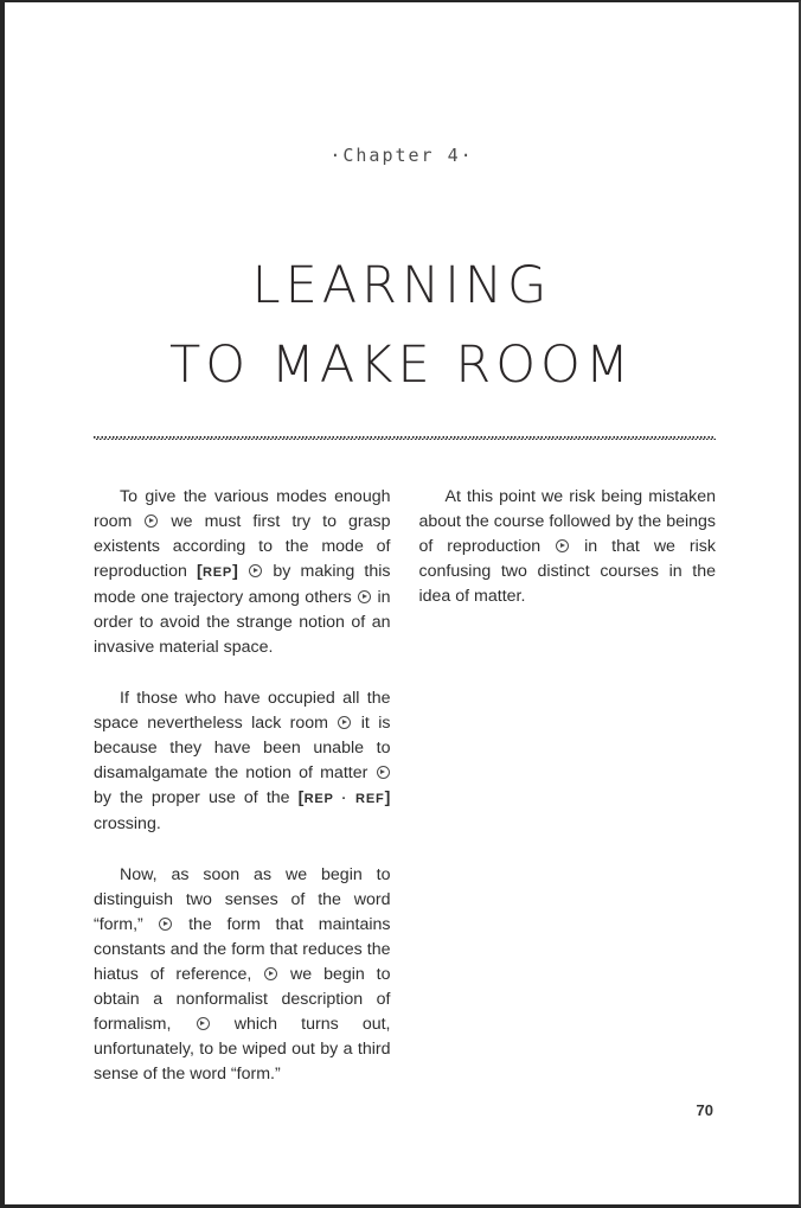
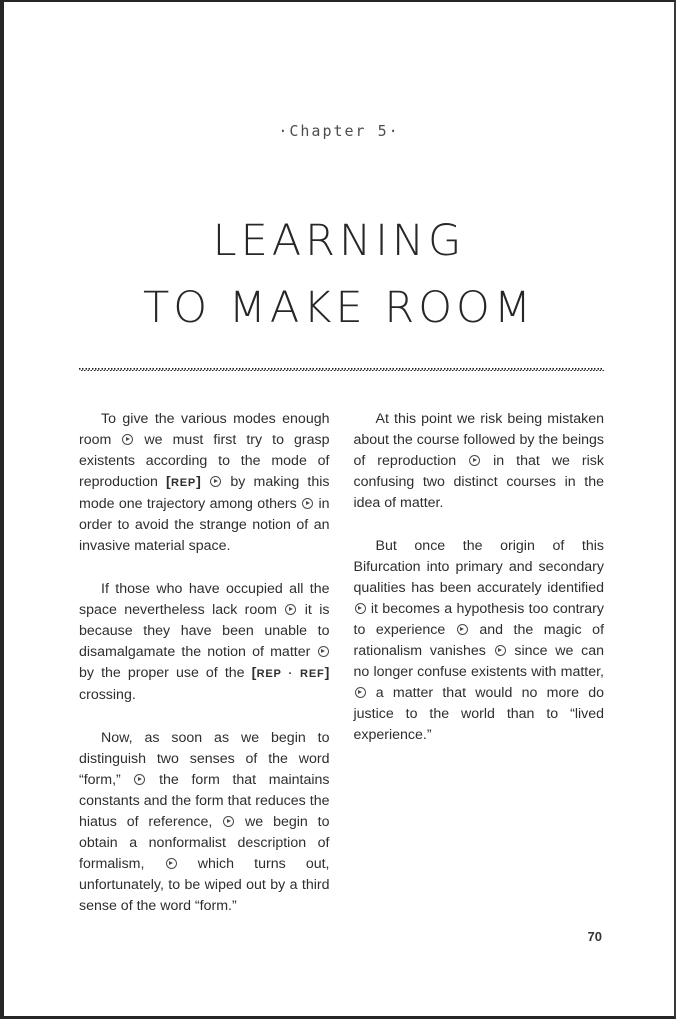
- ·Chapter 4·
+ ·Chapter 5·
  LEARNING
  TO MAKE ROOM
  To give the various modes enough room we must first try to grasp existents according to the mode of reproduction [REP] by making this mode one trajectory among others in order to avoid the strange notion of an invasive material space.
  If those who have occupied all the space nevertheless lack room it is because they have been unable to disamalgamate the notion of matter by the proper use of the [REP · REF] crossing.
  Now, as soon as we begin to distinguish two senses of the word “form,” the form that maintains constants and the form that reduces the hiatus of reference, we begin to obtain a nonformalist description of formalism, which turns out, unfortunately, to be wiped out by a third sense of the word “form.”
  At this point we risk being mistaken about the course followed by the beings of reproduction in that we risk confusing two distinct courses in the idea of matter.
+ But once the origin of this Bifurcation into primary and secondary qualities has been accurately identified it becomes a hypothesis too contrary to experience and the magic of rationalism vanishes since we can no longer confuse existents with matter, a matter that would no more do justice to the world than to “lived experience.”
  70
